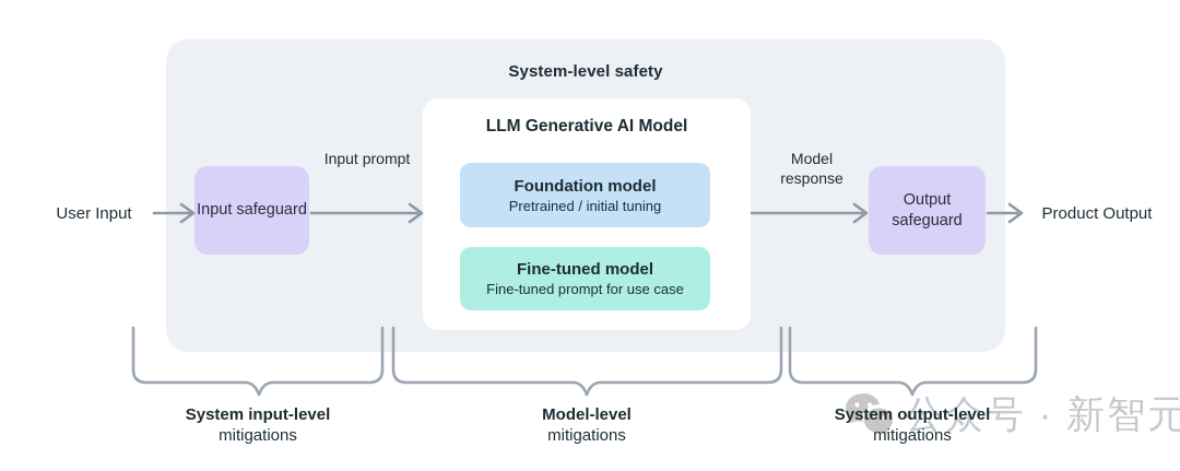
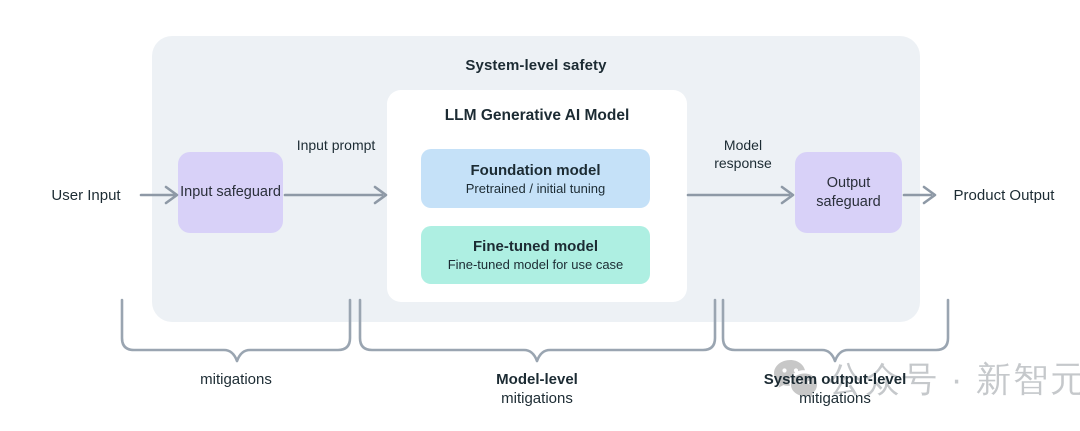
  System-level safety
  LLM Generative AI Model
  Foundation model
  Pretrained / initial tuning
  Fine-tuned model
- Fine-tuned prompt for use case
+ Fine-tuned model for use case
  Input safeguard
  Output safeguard
  User Input
  Product Output
  Input prompt
  Model response
- System input-level
  mitigations
  Model-level
  mitigations
  System output-level
  mitigations
  公众号 · 新智元
